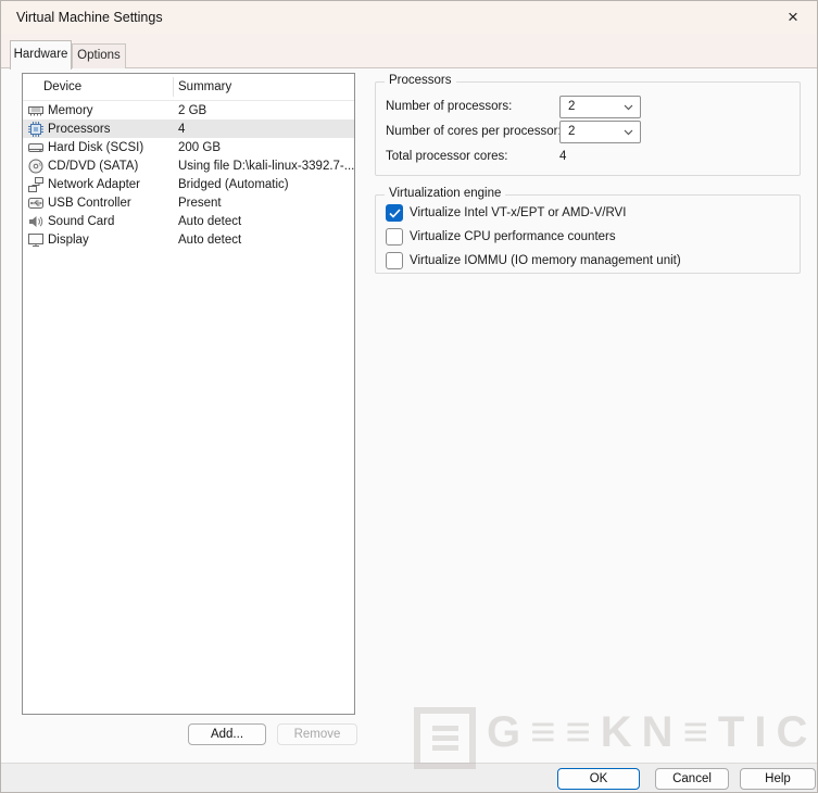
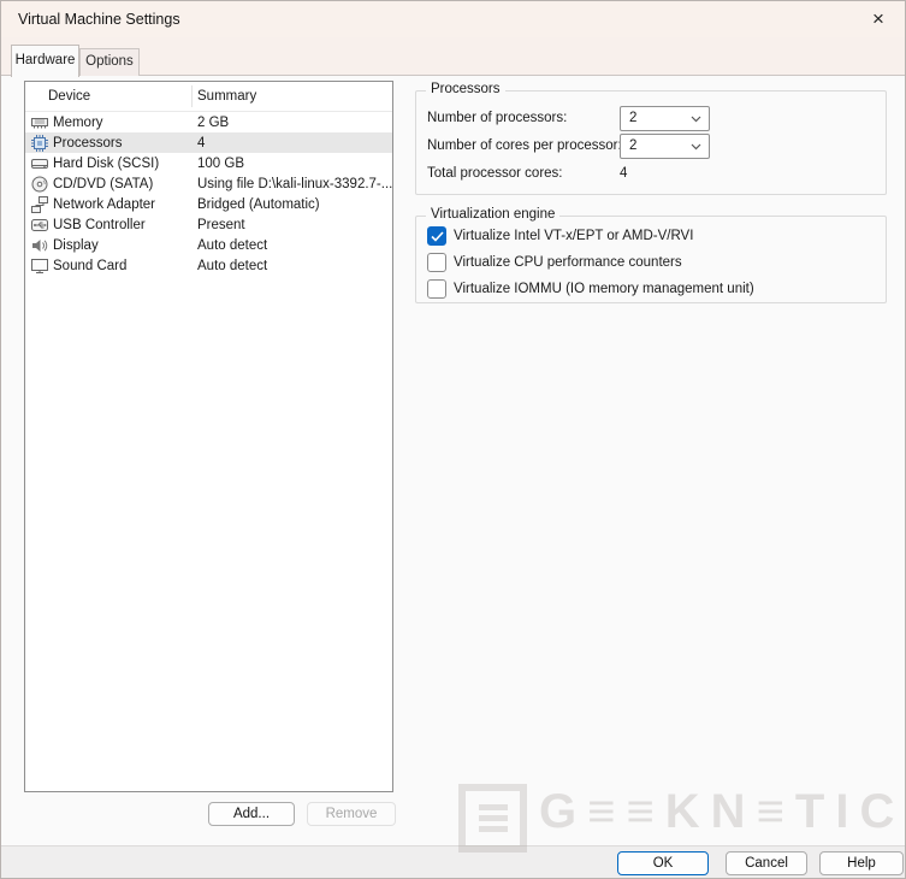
  Virtual Machine Settings
  ×
  Hardware
  Options
  Device
  Summary
  Memory
  2 GB
  Processors
  4
  Hard Disk (SCSI)
- 200 GB
+ 100 GB
  CD/DVD (SATA)
  Using file D:\kali-linux-3392.7-...
  Network Adapter
  Bridged (Automatic)
  USB Controller
  Present
- Sound Card
+ Display
  Auto detect
- Display
+ Sound Card
  Auto detect
  Add...
  Remove
  Processors
  Number of processors:
  2
  Number of cores per processor
  2
  Total processor cores:
  4
  Virtualization engine
  Virtualize Intel VT-x/EPT or AMD-V/RVI
  Virtualize CPU performance counters
  Virtualize IOMMU (IO memory management unit)
  OK
  Cancel
  Help
  G≡≡KN≡TIC
